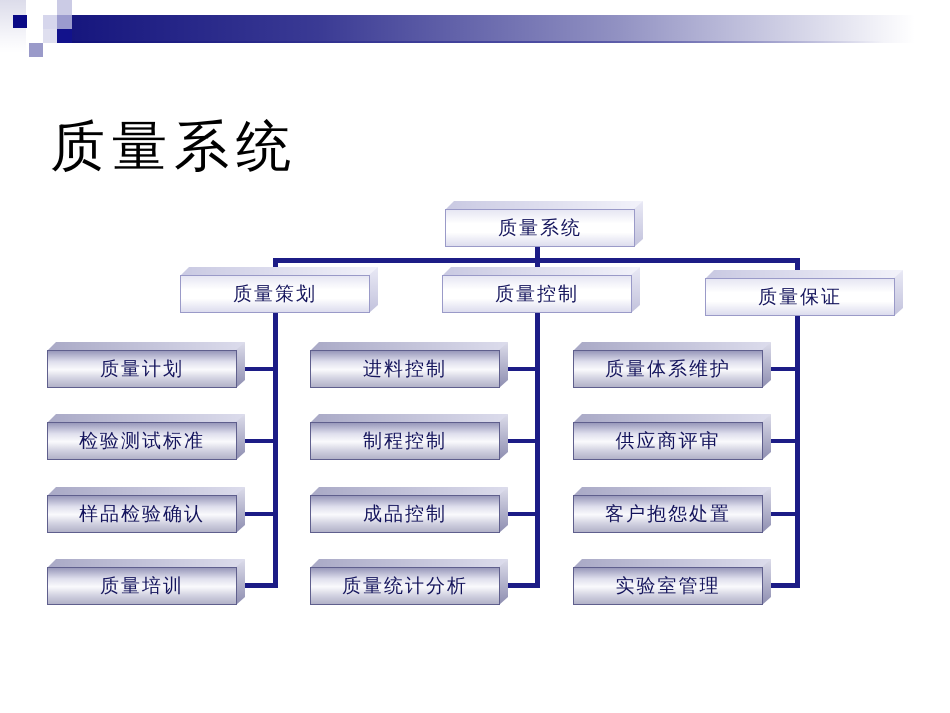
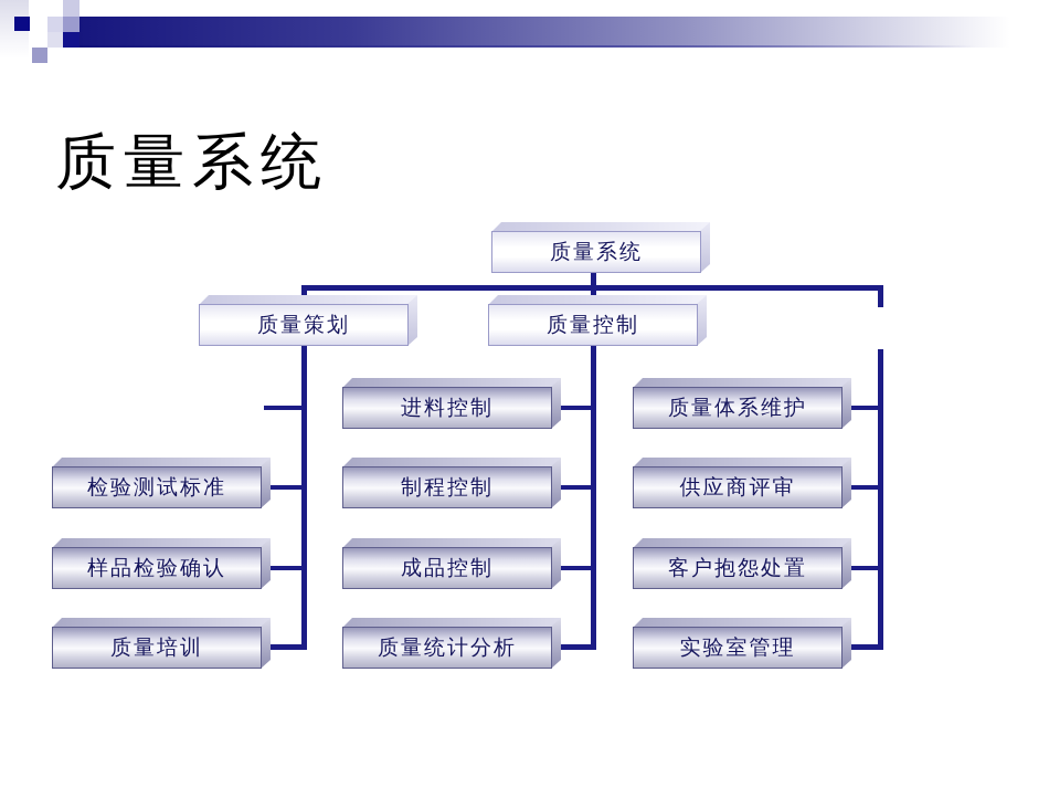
  质量系统
  质量系统
  质量策划
  质量控制
- 质量保证
- 质量计划
  检验测试标准
  样品检验确认
  质量培训
  进料控制
  制程控制
  成品控制
  质量统计分析
  质量体系维护
  供应商评审
  客户抱怨处置
  实验室管理
